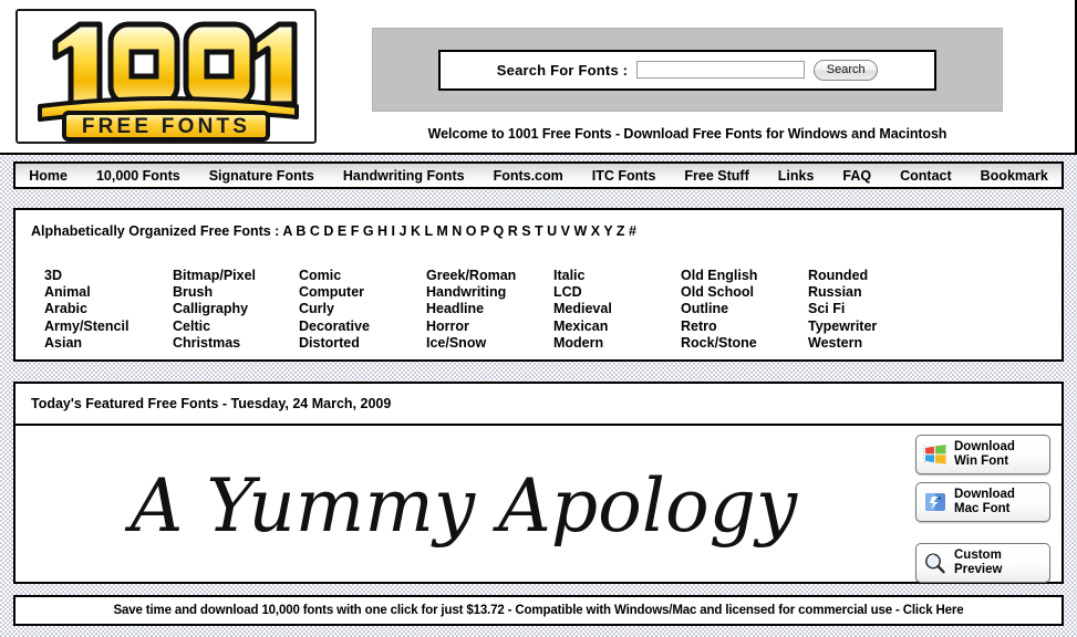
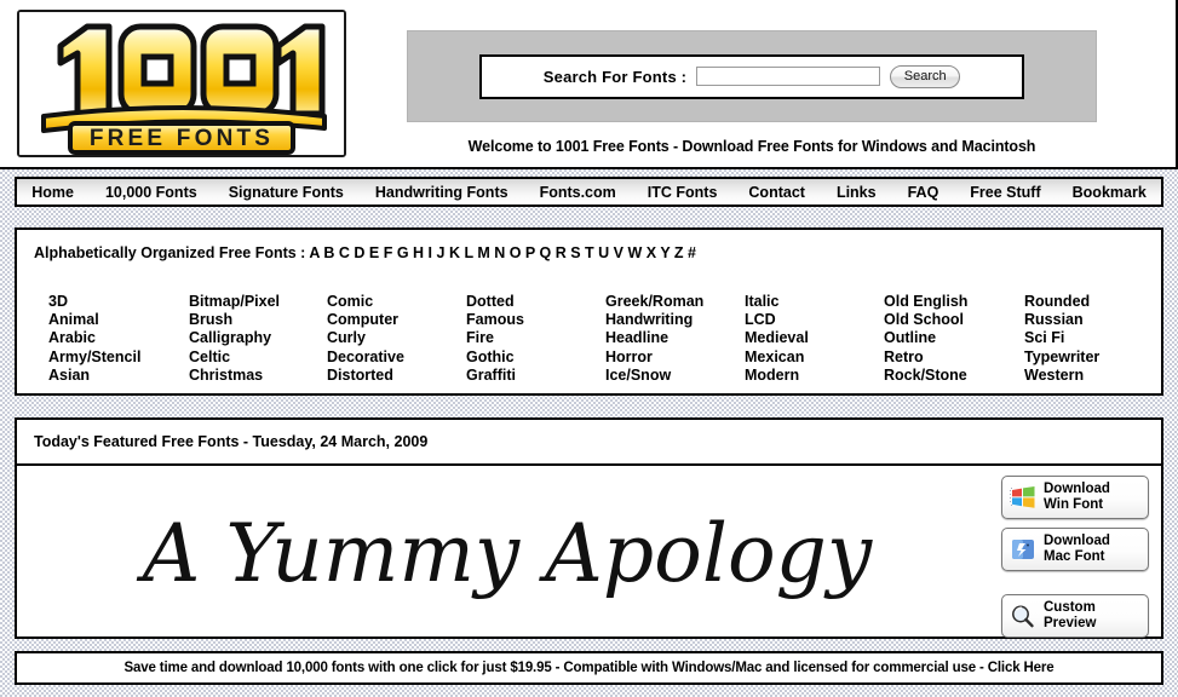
  FREE FONTS
  Search For Fonts :
  Search
  Welcome to 1001 Free Fonts - Download Free Fonts for Windows and Macintosh
  Home
  10,000 Fonts
  Signature Fonts
  Handwriting Fonts
  Fonts.com
  ITC Fonts
- Free Stuff
+ Contact
  Links
  FAQ
- Contact
+ Free Stuff
  Bookmark
  Alphabetically Organized Free Fonts : A B C D E F G H I J K L M N O P Q R S T U V W X Y Z #
  3D
  Animal
  Arabic
  Army/Stencil
  Asian
  Bitmap/Pixel
  Brush
  Calligraphy
  Celtic
  Christmas
  Comic
  Computer
  Curly
  Decorative
  Distorted
+ Dotted
+ Famous
+ Fire
+ Gothic
+ Graffiti
  Greek/Roman
  Handwriting
  Headline
  Horror
  Ice/Snow
  Italic
  LCD
  Medieval
  Mexican
  Modern
  Old English
  Old School
  Outline
  Retro
  Rock/Stone
  Rounded
  Russian
  Sci Fi
  Typewriter
  Western
  Today's Featured Free Fonts - Tuesday, 24 March, 2009
  A Yummy Apology
  Download
  Win Font
  Download
  Mac Font
  Custom
  Preview
- Save time and download 10,000 fonts with one click for just $13.72 - Compatible with Windows/Mac and licensed for commercial use - Click Here
+ Save time and download 10,000 fonts with one click for just $19.95 - Compatible with Windows/Mac and licensed for commercial use - Click Here
